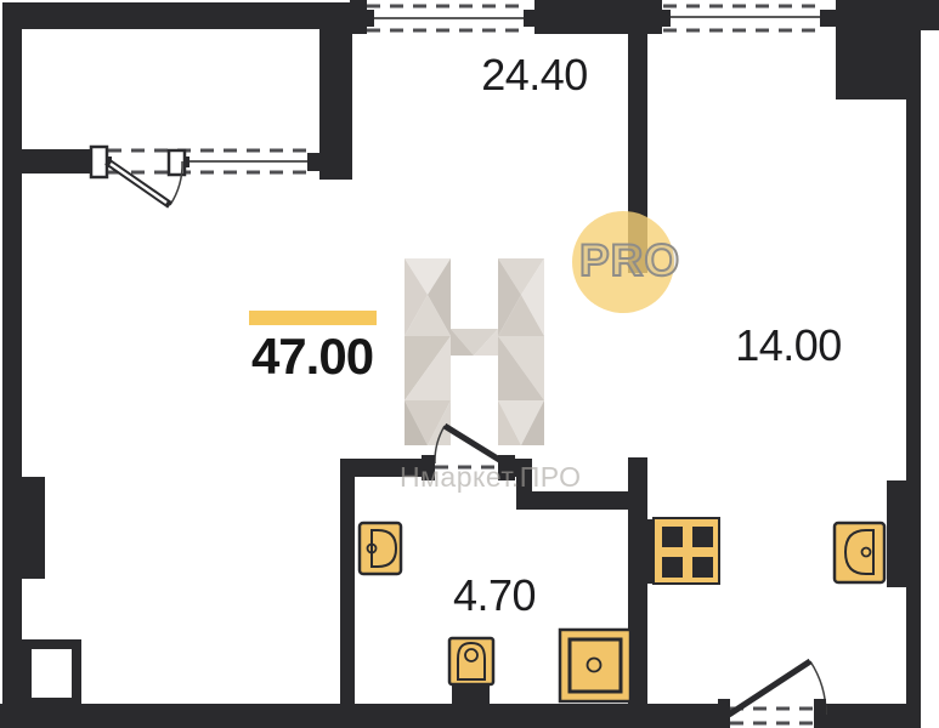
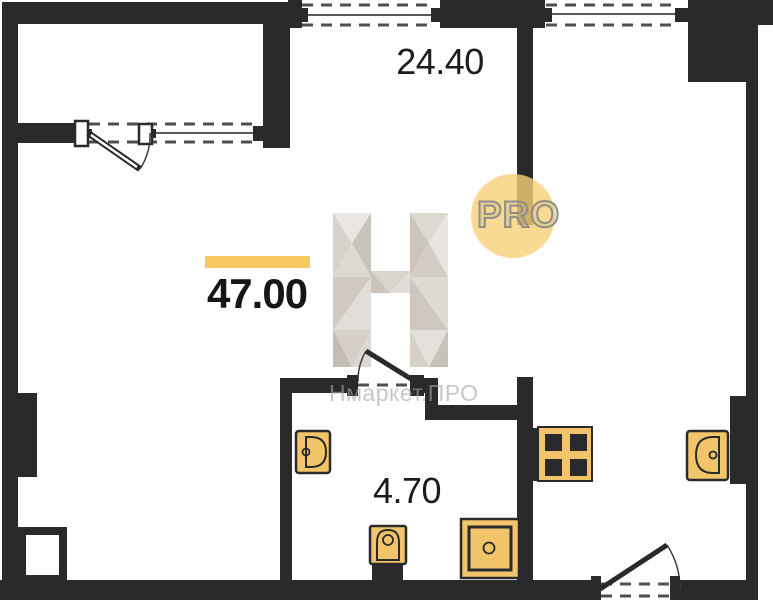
  PRO
  24.40
- 14.00
  4.70
  47.00
  Нмаркет.ПРО
